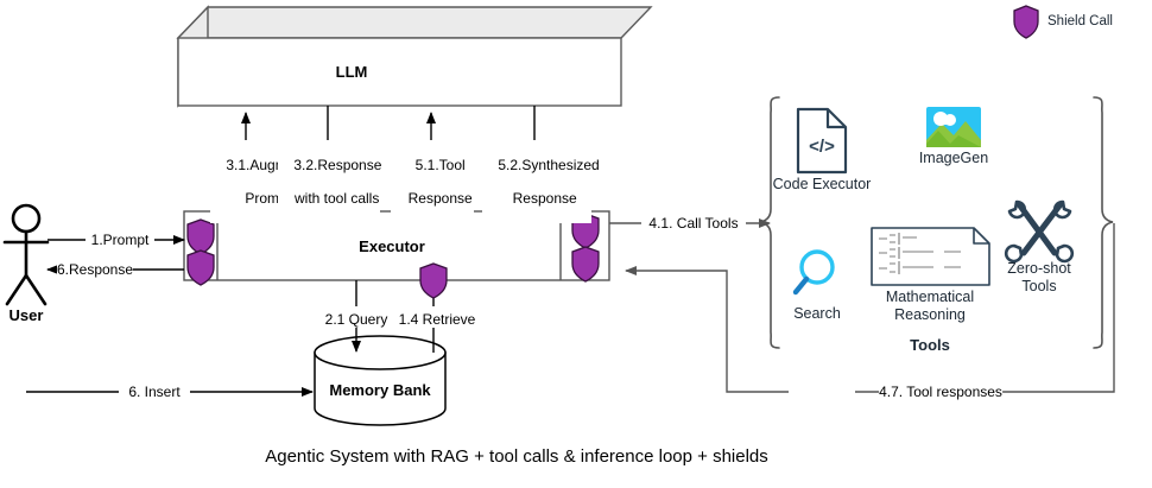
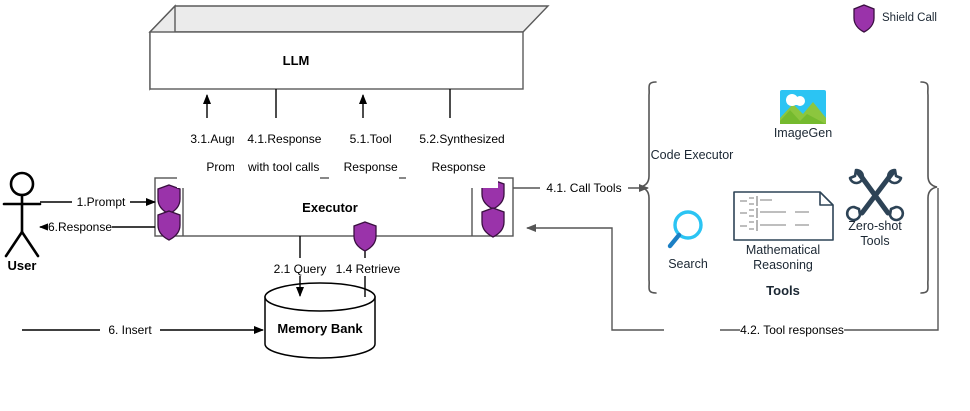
- </>
  LLM
  Executor
  Memory Bank
  User
- 3.2.Response
+ 4.1.Response
  with tool calls
  5.1.Tool
  Response
  5.2.Synthesized
  Response
  1.Prompt
  6.Response
  6. Insert
  2.1 Query
  1.4 Retrieve
  4.1. Call Tools
- 4.7. Tool responses
+ 4.2. Tool responses
  Code Executor
  ImageGen
  Search
  Mathematical
  Reasoning
  Zero-shot
  Tools
  Tools
  Shield Call
- Agentic System with RAG + tool calls & inference loop + shields
